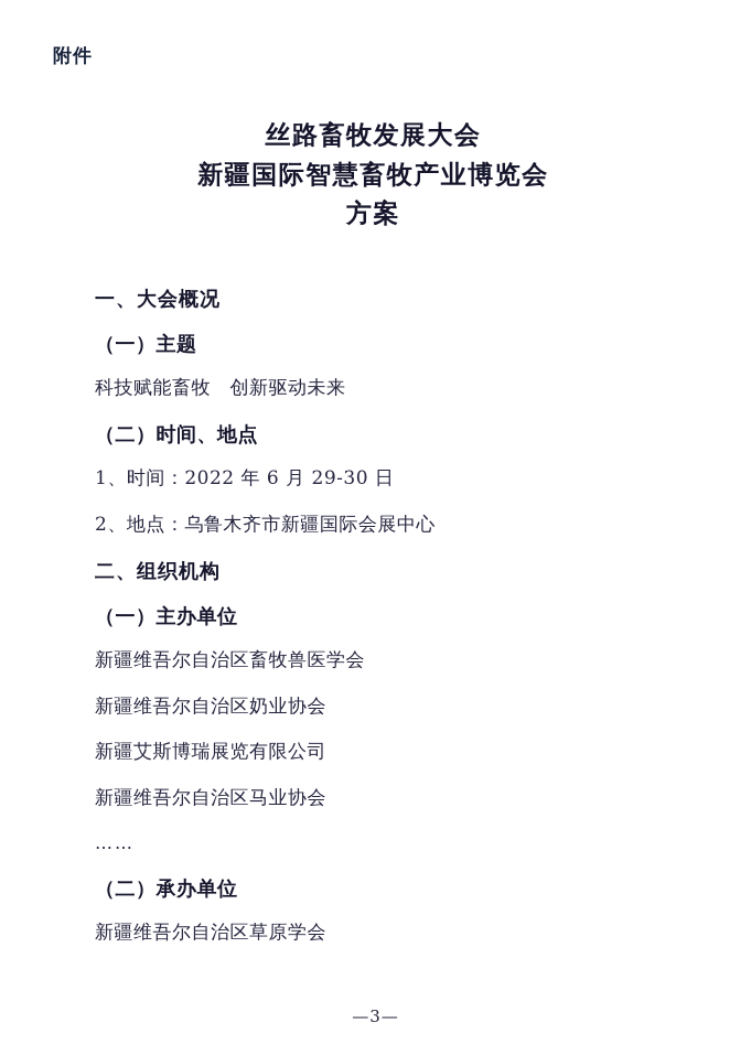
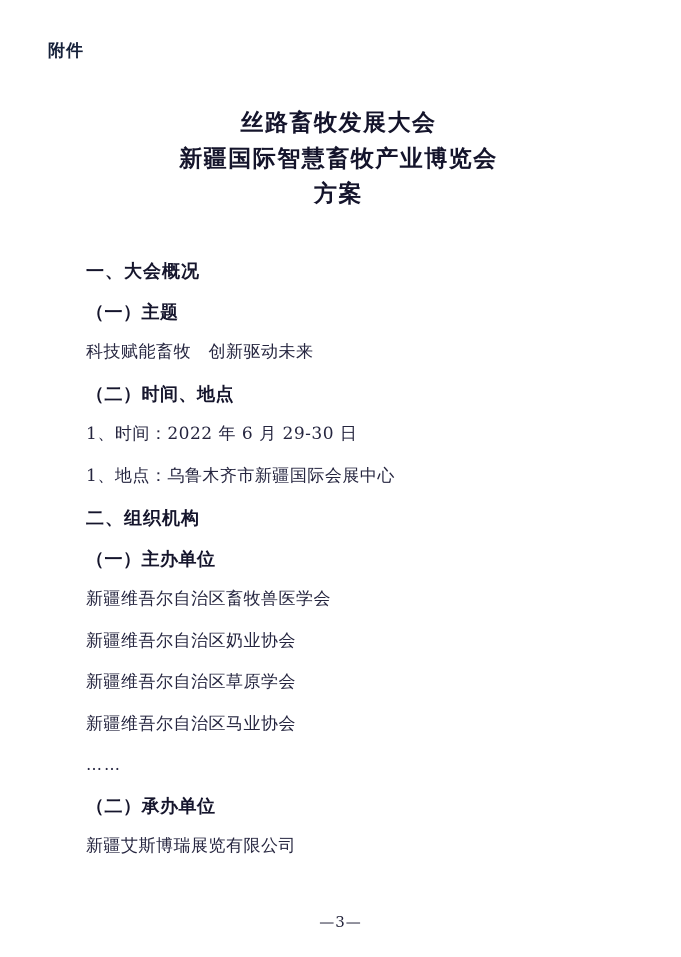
  附件
  丝路畜牧发展大会
  新疆国际智慧畜牧产业博览会
  方案
  一、大会概况
  （一）主题
  科技赋能畜牧 创新驱动未来
  （二）时间、地点
  1、时间：2022 年 6 月 29-30 日
- 2、地点：乌鲁木齐市新疆国际会展中心
+ 1、地点：乌鲁木齐市新疆国际会展中心
  二、组织机构
  （一）主办单位
  新疆维吾尔自治区畜牧兽医学会
  新疆维吾尔自治区奶业协会
- 新疆艾斯博瑞展览有限公司
+ 新疆维吾尔自治区草原学会
  新疆维吾尔自治区马业协会
  ……
  （二）承办单位
- 新疆维吾尔自治区草原学会
+ 新疆艾斯博瑞展览有限公司
  —3—
